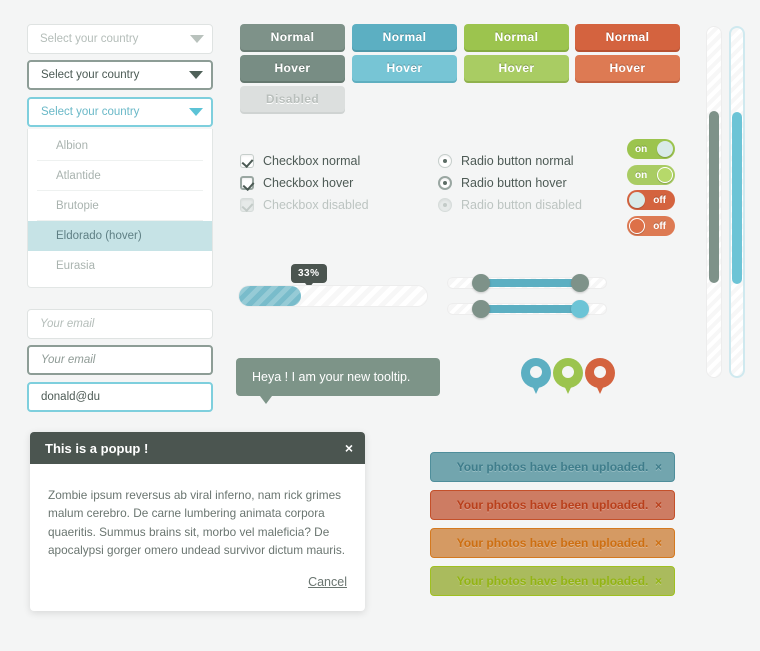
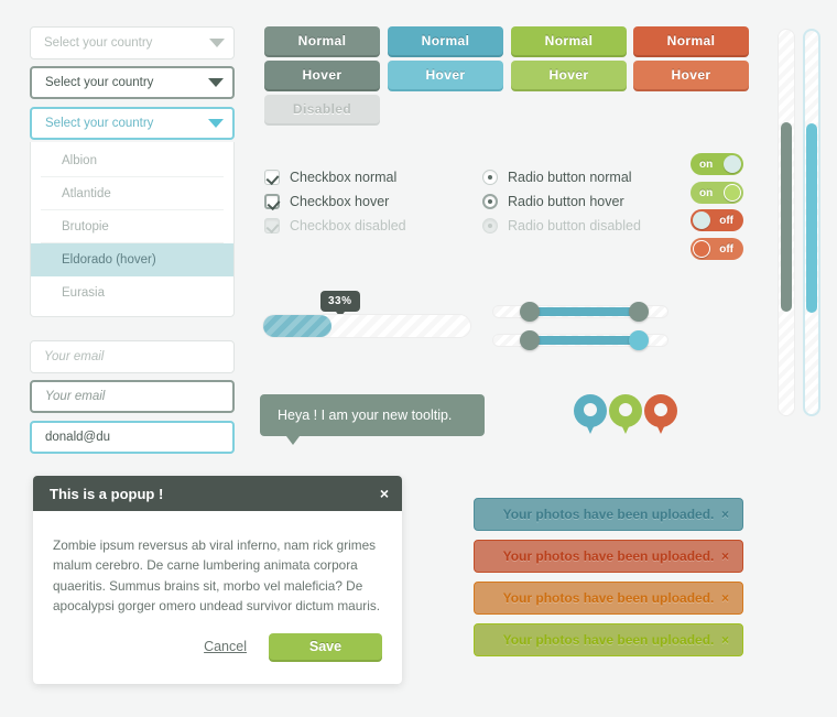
  Select your country
  Select your country
  Select your country
  Albion
  Atlantide
  Brutopie
  Eldorado (hover)
  Eurasia
  Normal
  Normal
  Normal
  Normal
  Hover
  Hover
  Hover
  Hover
  Disabled
  Checkbox normal
  Checkbox hover
  Checkbox disabled
  Radio button normal
  Radio button hover
  Radio button disabled
  on
  on
  off
  off
  33%
  Your email
  Your email
  donald@du
  Heya ! I am your new tooltip.
  This is a popup !
  ×
  Zombie ipsum reversus ab viral inferno, nam rick grimes malum cerebro. De carne lumbering animata corpora quaeritis. Summus brains sit, morbo vel maleficia? De apocalypsi gorger omero undead survivor dictum mauris.
  Cancel
+ Save
  Your photos have been uploaded.
  ×
  Your photos have been uploaded.
  ×
  Your photos have been uploaded.
  ×
  Your photos have been uploaded.
  ×
